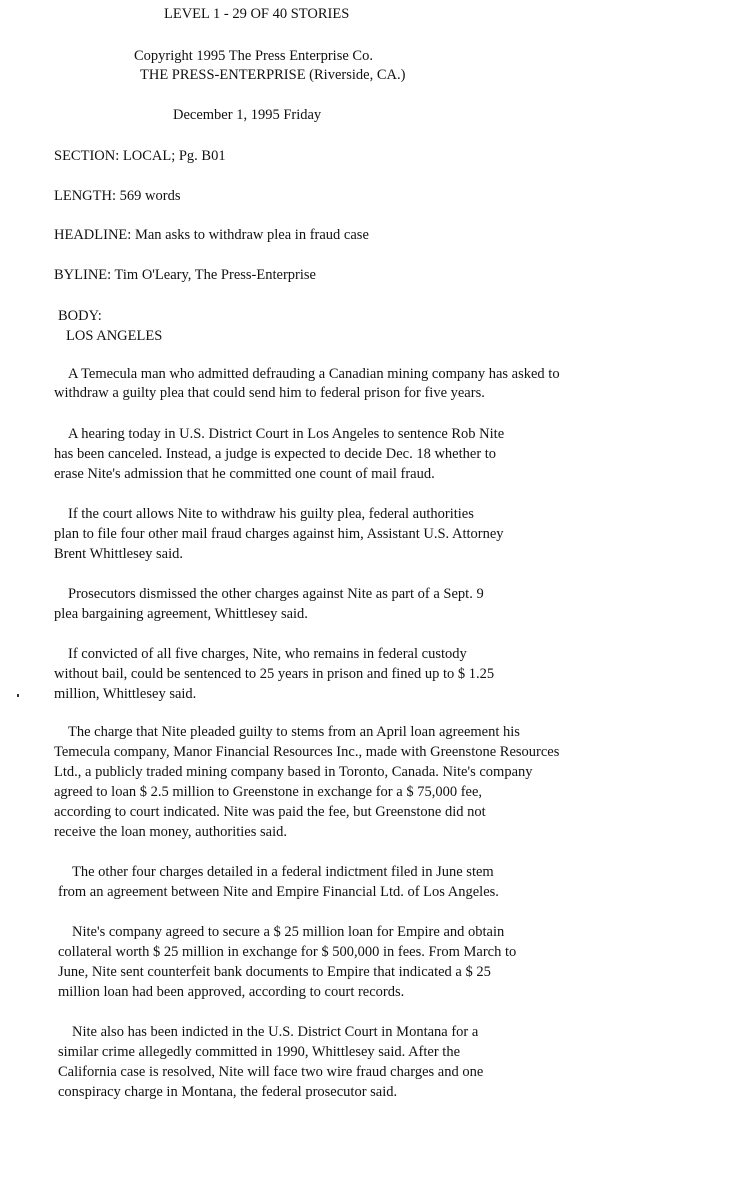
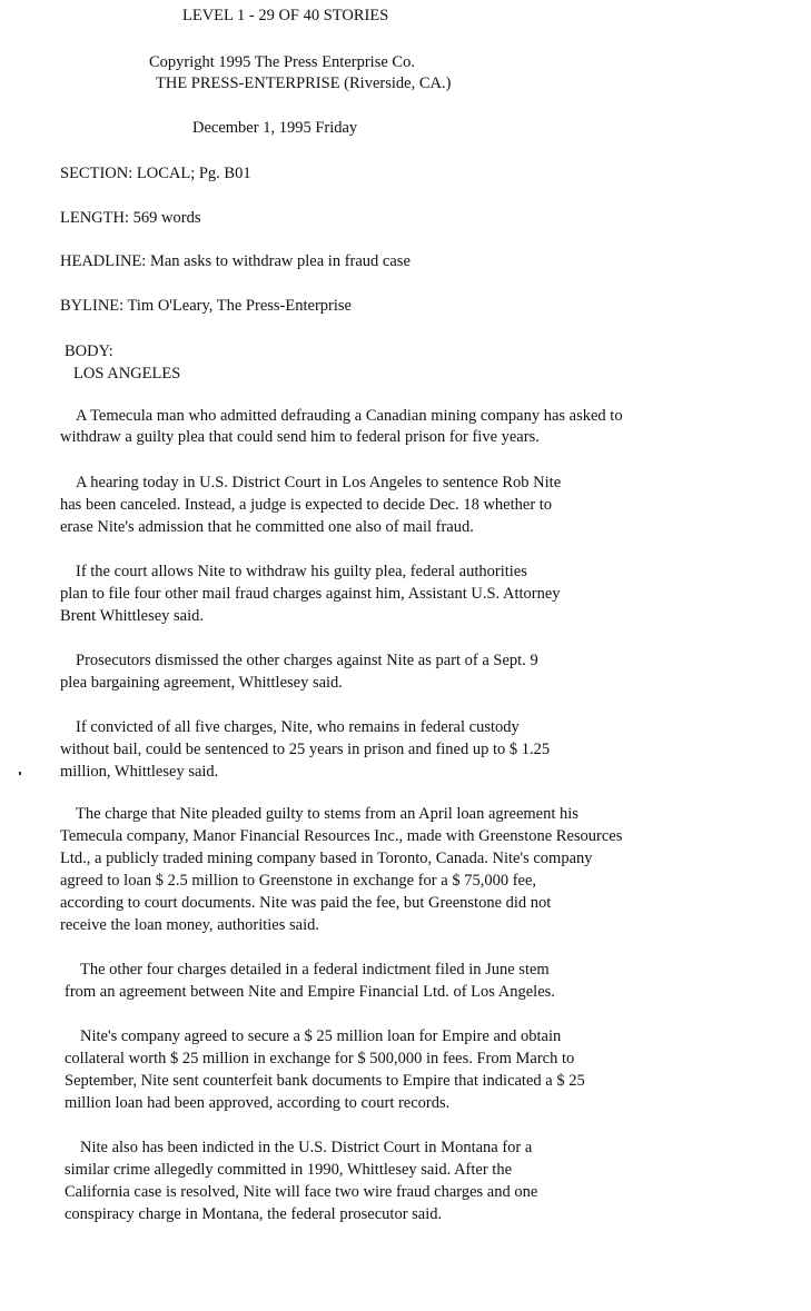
  LEVEL 1 - 29 OF 40 STORIES
  Copyright 1995 The Press Enterprise Co.
  THE PRESS-ENTERPRISE (Riverside, CA.)
  December 1, 1995 Friday
  SECTION: LOCAL; Pg. B01
  LENGTH: 569 words
  HEADLINE: Man asks to withdraw plea in fraud case
  BYLINE: Tim O'Leary, The Press-Enterprise
  BODY:
  LOS ANGELES
  A Temecula man who admitted defrauding a Canadian mining company has asked to
  withdraw a guilty plea that could send him to federal prison for five years.
  A hearing today in U.S. District Court in Los Angeles to sentence Rob Nite
  has been canceled. Instead, a judge is expected to decide Dec. 18 whether to
- erase Nite's admission that he committed one count of mail fraud.
+ erase Nite's admission that he committed one also of mail fraud.
  If the court allows Nite to withdraw his guilty plea, federal authorities
  plan to file four other mail fraud charges against him, Assistant U.S. Attorney
  Brent Whittlesey said.
  Prosecutors dismissed the other charges against Nite as part of a Sept. 9
  plea bargaining agreement, Whittlesey said.
  If convicted of all five charges, Nite, who remains in federal custody
  without bail, could be sentenced to 25 years in prison and fined up to $ 1.25
  million, Whittlesey said.
  The charge that Nite pleaded guilty to stems from an April loan agreement his
  Temecula company, Manor Financial Resources Inc., made with Greenstone Resources
  Ltd., a publicly traded mining company based in Toronto, Canada. Nite's company
  agreed to loan $ 2.5 million to Greenstone in exchange for a $ 75,000 fee,
- according to court indicated. Nite was paid the fee, but Greenstone did not
+ according to court documents. Nite was paid the fee, but Greenstone did not
  receive the loan money, authorities said.
  The other four charges detailed in a federal indictment filed in June stem
  from an agreement between Nite and Empire Financial Ltd. of Los Angeles.
  Nite's company agreed to secure a $ 25 million loan for Empire and obtain
  collateral worth $ 25 million in exchange for $ 500,000 in fees. From March to
- June, Nite sent counterfeit bank documents to Empire that indicated a $ 25
+ September, Nite sent counterfeit bank documents to Empire that indicated a $ 25
  million loan had been approved, according to court records.
  Nite also has been indicted in the U.S. District Court in Montana for a
  similar crime allegedly committed in 1990, Whittlesey said. After the
  California case is resolved, Nite will face two wire fraud charges and one
  conspiracy charge in Montana, the federal prosecutor said.
